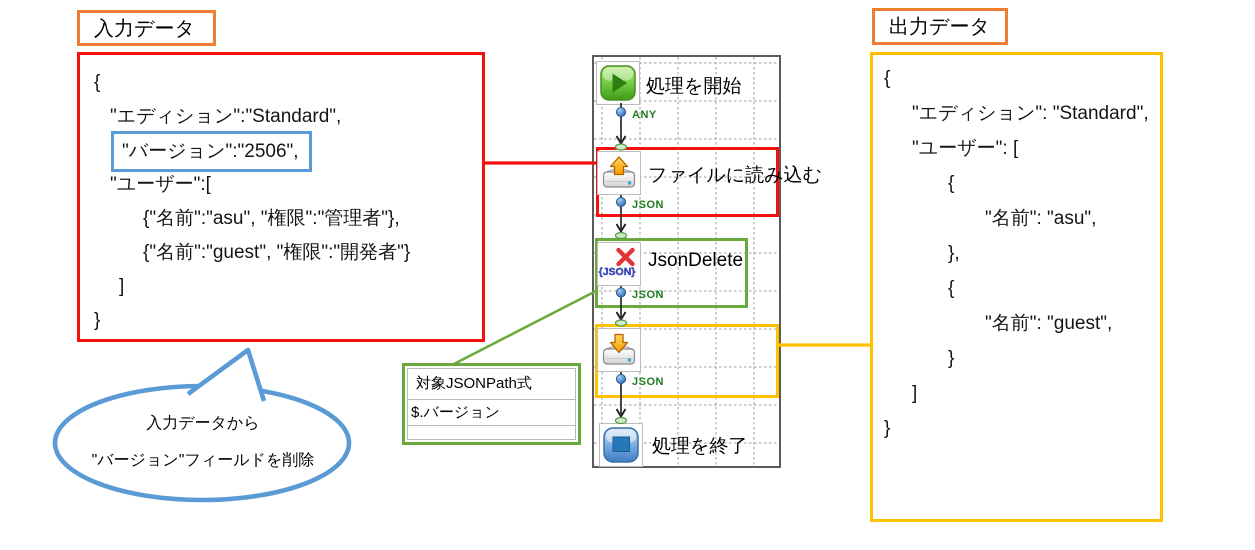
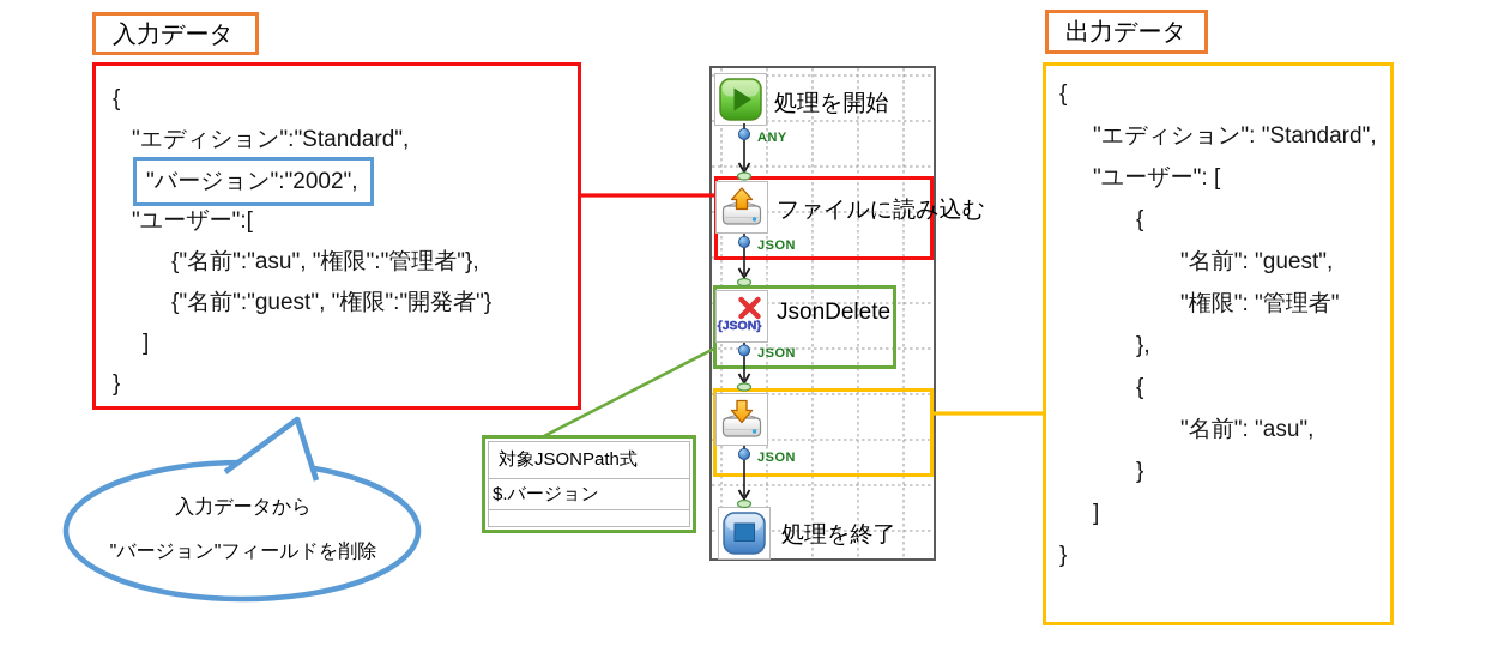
  入力データ
  {
  "エディション":"Standard",
- "バージョン":"2506",
+ "バージョン":"2002",
  "ユーザー":[
  {"名前":"asu", "権限":"管理者"},
  {"名前":"guest", "権限":"開発者"}
  ]
  }
  出力データ
  {
  "エディション": "Standard",
  "ユーザー": [
  {
- "名前": "asu",
+ "名前": "guest",
+ "権限": "管理者"
  },
  {
- "名前": "guest",
+ "名前": "asu",
  }
  ]
  }
  {JSON}
  処理を開始
  ファイルに読み込む
  JsonDelete
  処理を終了
  対象JSONPath式
  $.バージョン
  ANY
  JSON
  JSON
  JSON
  入力データから
  "バージョン"フィールドを削除
